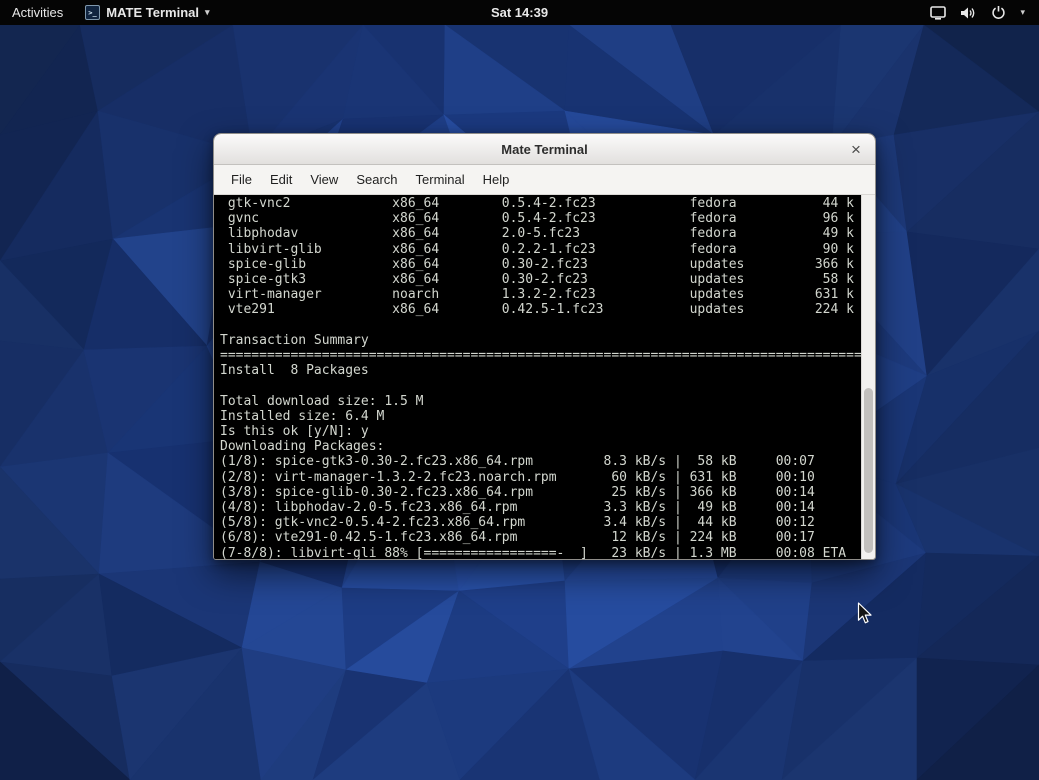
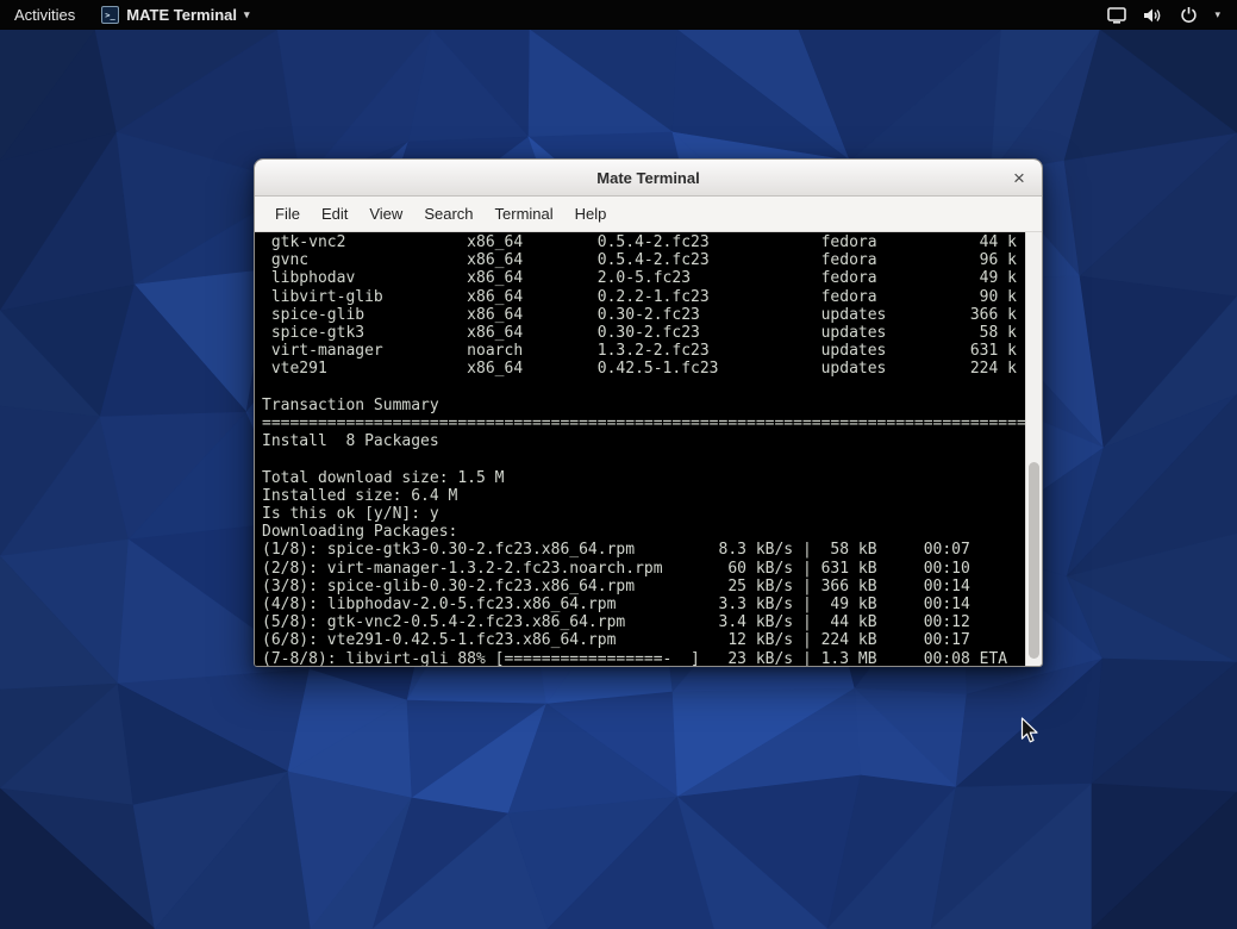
  Activities
  >_
  MATE Terminal
  ▾
- Sat 14:39
  ▾
  Mate Terminal
  ×
  File
  Edit
  View
  Search
  Terminal
  Help
  gtk-vnc2 x86_64 0.5.4-2.fc23 fedora 44 k
  gvnc x86_64 0.5.4-2.fc23 fedora 96 k
  libphodav x86_64 2.0-5.fc23 fedora 49 k
  libvirt-glib x86_64 0.2.2-1.fc23 fedora 90 k
  spice-glib x86_64 0.30-2.fc23 updates 366 k
  spice-gtk3 x86_64 0.30-2.fc23 updates 58 k
  virt-manager noarch 1.3.2-2.fc23 updates 631 k
  vte291 x86_64 0.42.5-1.fc23 updates 224 k
  Transaction Summary
  ==================================================================================
  Install 8 Packages
  Total download size: 1.5 M
  Installed size: 6.4 M
  Is this ok [y/N]: y
  Downloading Packages:
  (1/8): spice-gtk3-0.30-2.fc23.x86_64.rpm 8.3 kB/s | 58 kB 00:07
  (2/8): virt-manager-1.3.2-2.fc23.noarch.rpm 60 kB/s | 631 kB 00:10
  (3/8): spice-glib-0.30-2.fc23.x86_64.rpm 25 kB/s | 366 kB 00:14
  (4/8): libphodav-2.0-5.fc23.x86_64.rpm 3.3 kB/s | 49 kB 00:14
  (5/8): gtk-vnc2-0.5.4-2.fc23.x86_64.rpm 3.4 kB/s | 44 kB 00:12
  (6/8): vte291-0.42.5-1.fc23.x86_64.rpm 12 kB/s | 224 kB 00:17
  (7-8/8): libvirt-gli 88% [=================- ] 23 kB/s | 1.3 MB 00:08 ETA
